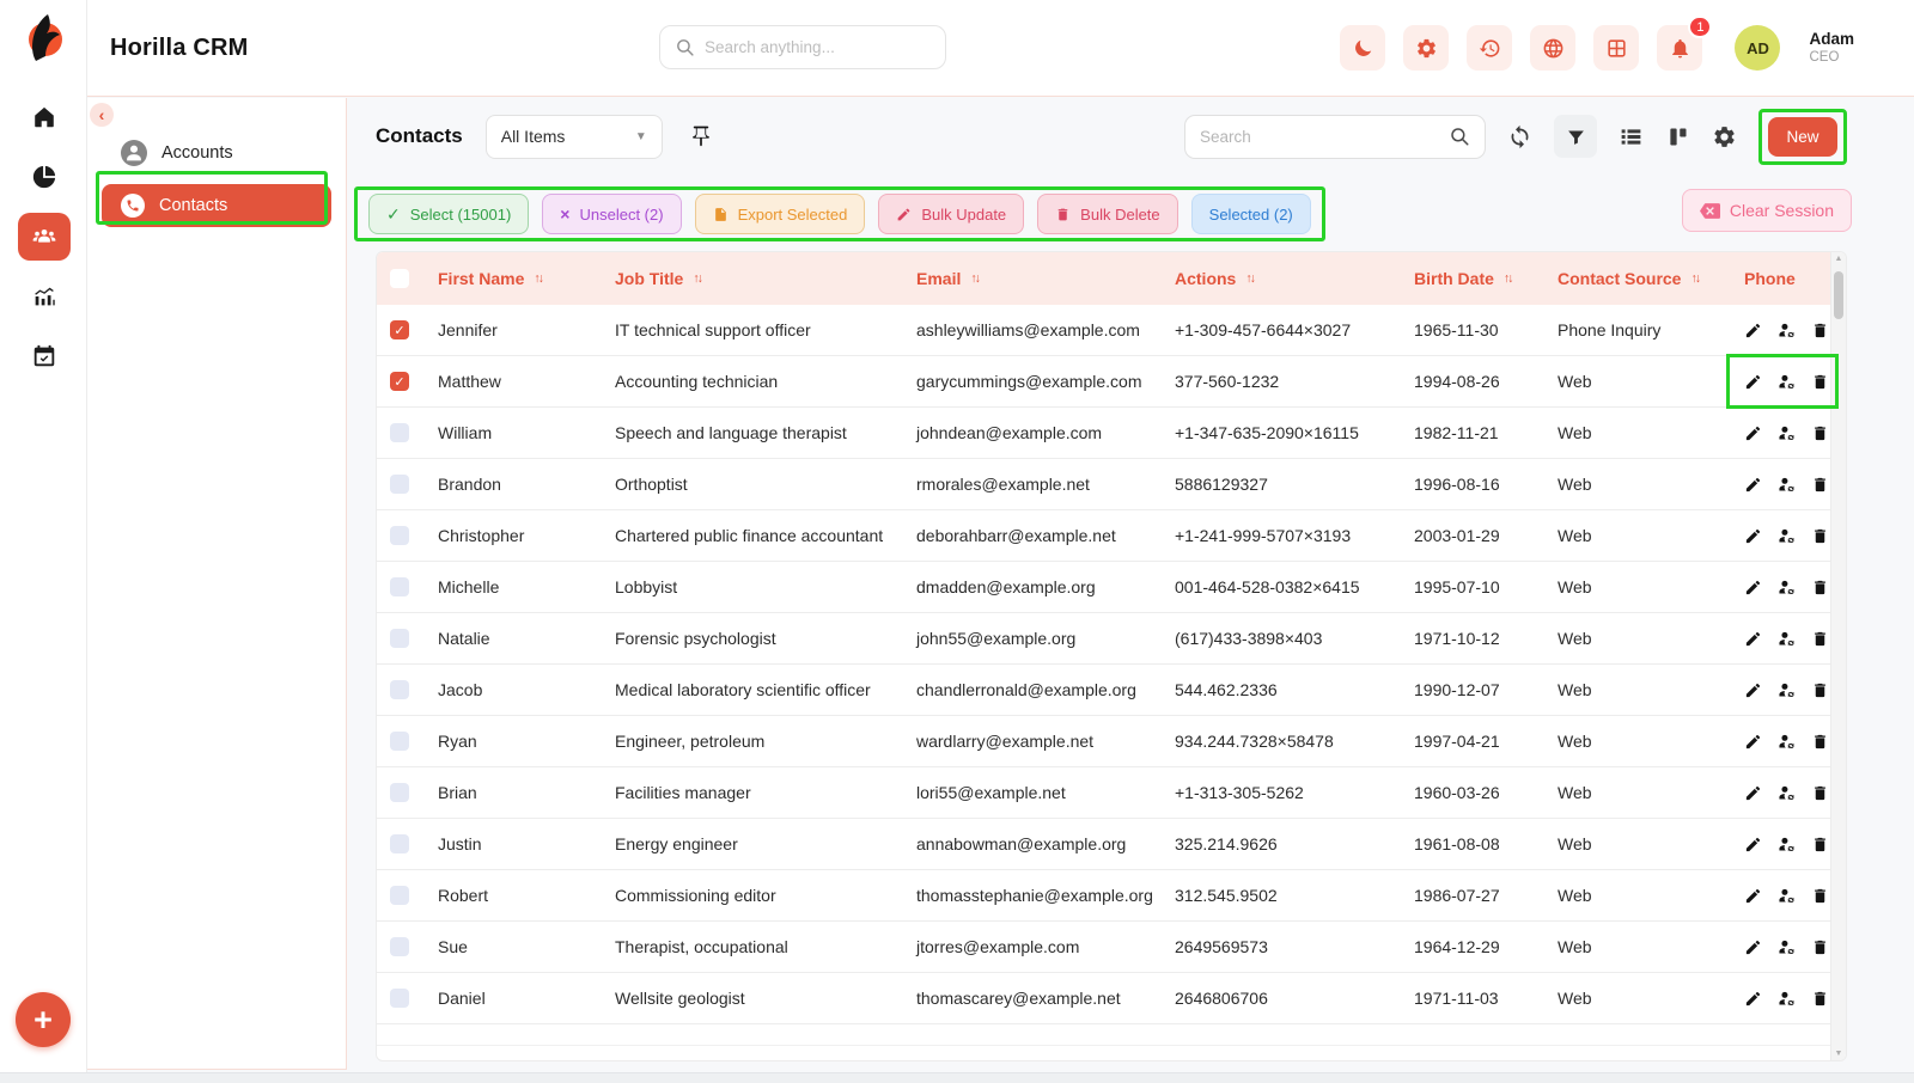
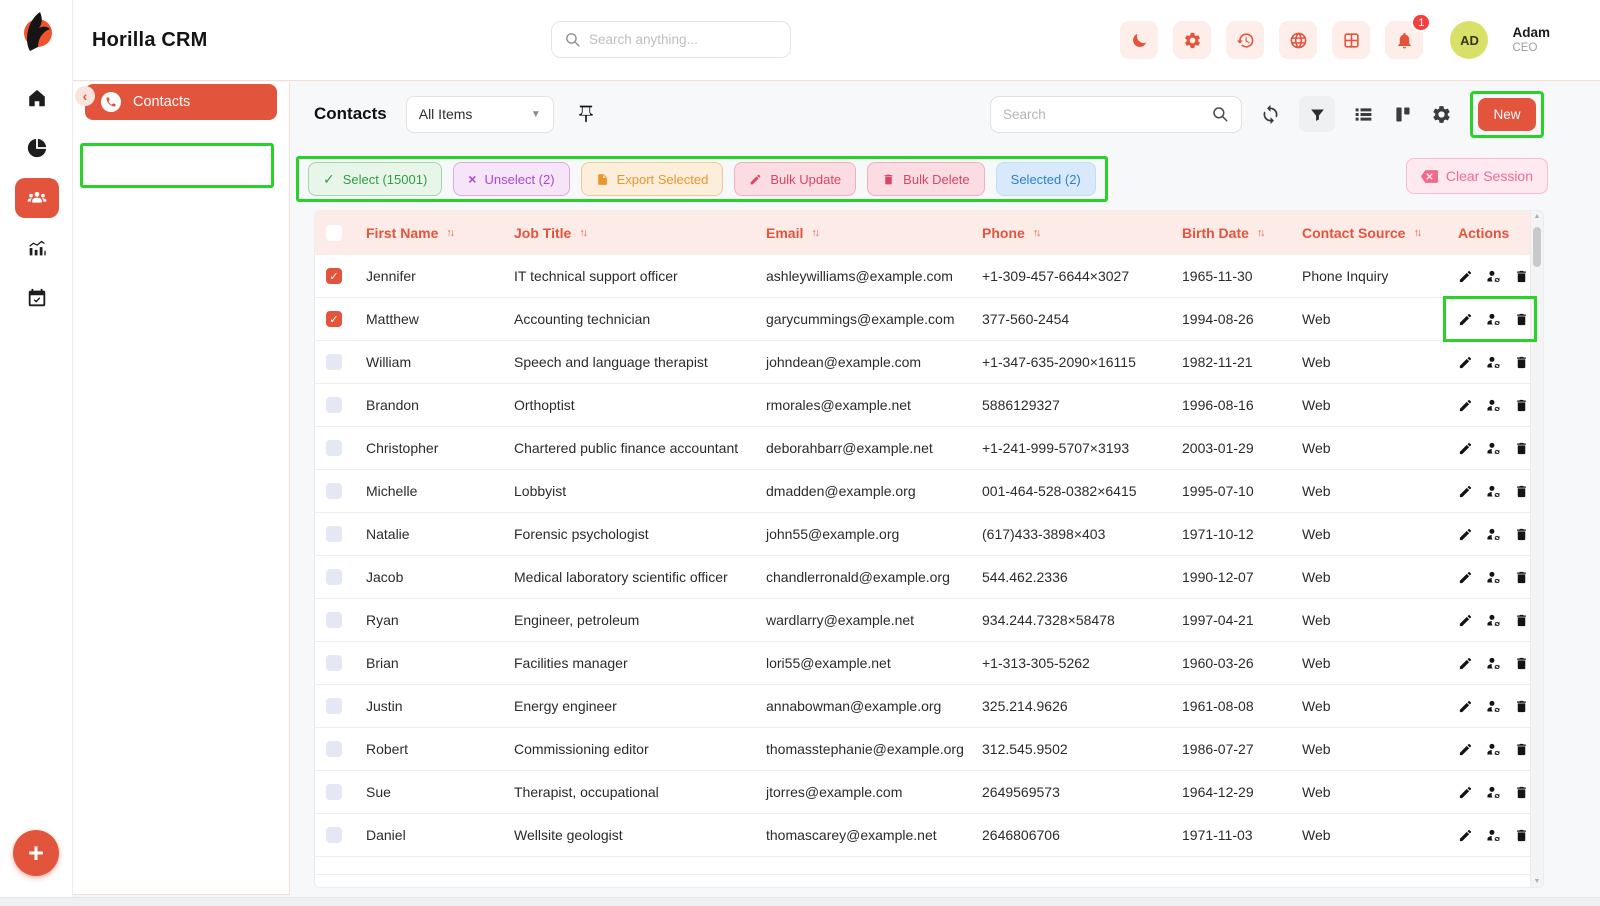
  +
  Horilla CRM
  Search anything...
  1
  AD
  Adam
  CEO
  ‹
- Accounts
  Contacts
  Contacts
  All Items
  ▼
  Search
  New
  ✓
  Select (15001)
  ×
  Unselect (2)
  Export Selected
  Bulk Update
  Bulk Delete
  Selected (2)
  Clear Session
  First Name
  ↑↓
  Job Title
  ↑↓
  Email
  ↑↓
- Actions
+ Phone
  ↑↓
  Birth Date
  ↑↓
  Contact Source
  ↑↓
- Phone
+ Actions
  ✓
  Jennifer
  IT technical support officer
  ashleywilliams@example.com
  +1-309-457-6644×3027
  1965-11-30
  Phone Inquiry
  ✓
  Matthew
  Accounting technician
  garycummings@example.com
- 377-560-1232
+ 377-560-2454
  1994-08-26
  Web
  William
  Speech and language therapist
  johndean@example.com
  +1-347-635-2090×16115
  1982-11-21
  Web
  Brandon
  Orthoptist
  rmorales@example.net
  5886129327
  1996-08-16
  Web
  Christopher
  Chartered public finance accountant
  deborahbarr@example.net
  +1-241-999-5707×3193
  2003-01-29
  Web
  Michelle
  Lobbyist
  dmadden@example.org
  001-464-528-0382×6415
  1995-07-10
  Web
  Natalie
  Forensic psychologist
  john55@example.org
  (617)433-3898×403
  1971-10-12
  Web
  Jacob
  Medical laboratory scientific officer
  chandlerronald@example.org
  544.462.2336
  1990-12-07
  Web
  Ryan
  Engineer, petroleum
  wardlarry@example.net
  934.244.7328×58478
  1997-04-21
  Web
  Brian
  Facilities manager
  lori55@example.net
  +1-313-305-5262
  1960-03-26
  Web
  Justin
  Energy engineer
  annabowman@example.org
  325.214.9626
  1961-08-08
  Web
  Robert
  Commissioning editor
  thomasstephanie@example.org
  312.545.9502
  1986-07-27
  Web
  Sue
  Therapist, occupational
  jtorres@example.com
  2649569573
  1964-12-29
  Web
  Daniel
  Wellsite geologist
  thomascarey@example.net
  2646806706
  1971-11-03
  Web
